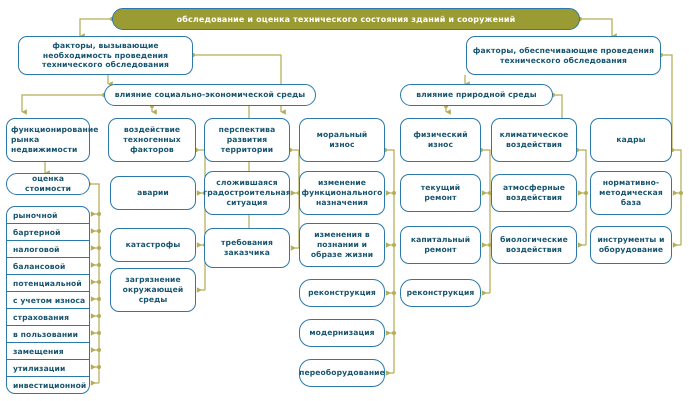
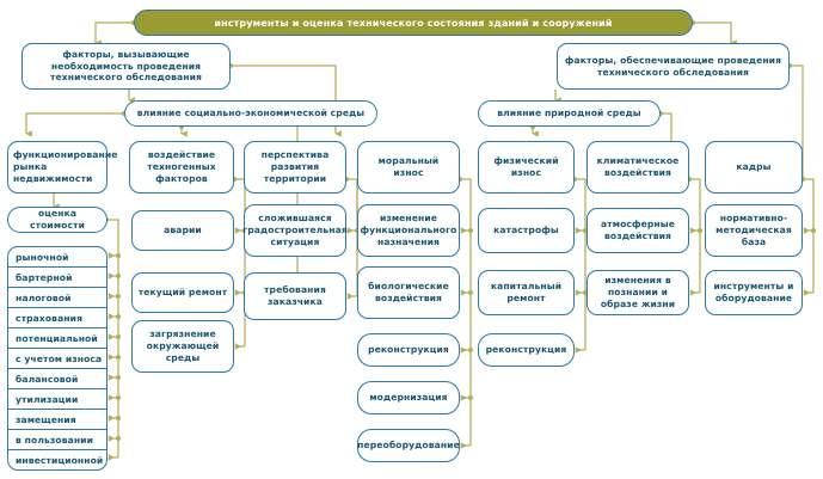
- обследование и оценка технического состояния зданий и сооружений
+ инструменты и оценка технического состояния зданий и сооружений
  факторы, вызывающие необходимость проведения технического обследования
  факторы, обеспечивающие проведения технического обследования
  влияние социально-экономической среды
  влияние природной среды
  функционирование рынка недвижимости
  воздействие техногенных факторов
  перспектива развития территории
  моральный износ
  физический износ
  климатическое воздействия
  кадры
  оценка стоимости
  рыночной
  бартерной
  налоговой
- балансовой
+ страхования
  потенциальной
  с учетом износа
- страхования
+ балансовой
- в пользовании
+ утилизации
  замещения
- утилизации
+ в пользовании
  инвестиционной
  аварии
- катастрофы
+ текущий ремонт
  загрязнение окружающей среды
  сложившаяся градостроительная ситуация
  требования заказчика
  изменение функционального назначения
- изменения в познании и образе жизни
+ биологические воздействия
  реконструкция
  модернизация
  переоборудование
- текущий ремонт
+ катастрофы
  капитальный ремонт
  реконструкция
  атмосферные воздействия
- биологические воздействия
+ изменения в познании и образе жизни
  нормативно-методическая база
  инструменты и оборудование
